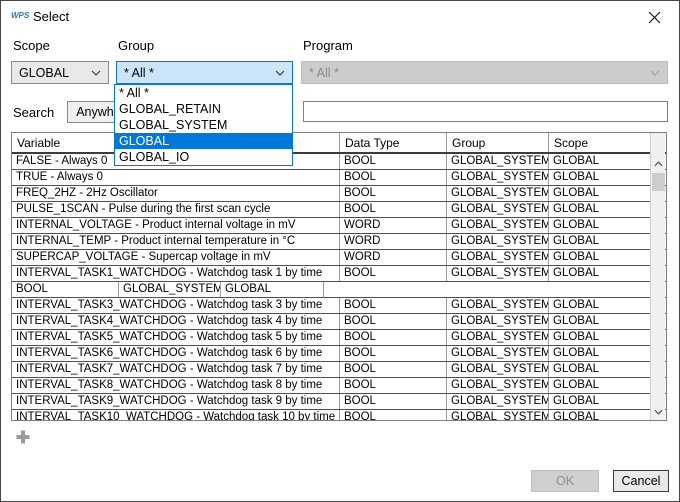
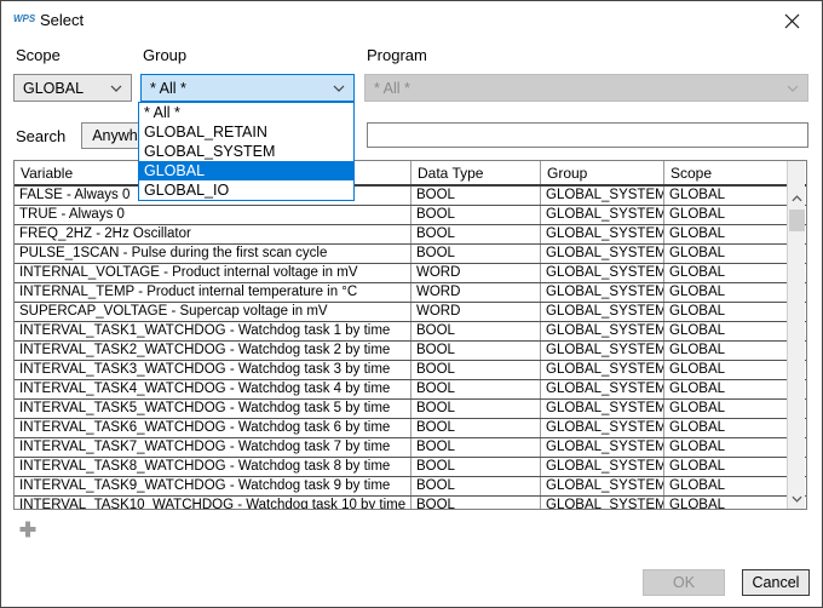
  WPS
  Select
  Scope
  Group
  Program
  GLOBAL
  * All *
  * All *
  * All *
  GLOBAL_RETAIN
  GLOBAL_SYSTEM
  GLOBAL
  GLOBAL_IO
  Search
  Variable
  Data Type
  Group
  Scope
  FALSE - Always 0
  BOOL
  GLOBAL_SYSTEM
  GLOBAL
  TRUE - Always 0
  BOOL
  GLOBAL_SYSTEM
  GLOBAL
  FREQ_2HZ - 2Hz Oscillator
  BOOL
  GLOBAL_SYSTEM
  GLOBAL
  PULSE_1SCAN - Pulse during the first scan cycle
  BOOL
  GLOBAL_SYSTEM
  GLOBAL
  INTERNAL_VOLTAGE - Product internal voltage in mV
  WORD
  GLOBAL_SYSTEM
  GLOBAL
  INTERNAL_TEMP - Product internal temperature in °C
  WORD
  GLOBAL_SYSTEM
  GLOBAL
  SUPERCAP_VOLTAGE - Supercap voltage in mV
  WORD
  GLOBAL_SYSTEM
  GLOBAL
  INTERVAL_TASK1_WATCHDOG - Watchdog task 1 by time
  BOOL
  GLOBAL_SYSTEM
  GLOBAL
+ INTERVAL_TASK2_WATCHDOG - Watchdog task 2 by time
  BOOL
  GLOBAL_SYSTEM
  GLOBAL
  INTERVAL_TASK3_WATCHDOG - Watchdog task 3 by time
  BOOL
  GLOBAL_SYSTEM
  GLOBAL
  INTERVAL_TASK4_WATCHDOG - Watchdog task 4 by time
  BOOL
  GLOBAL_SYSTEM
  GLOBAL
  INTERVAL_TASK5_WATCHDOG - Watchdog task 5 by time
  BOOL
  GLOBAL_SYSTEM
  GLOBAL
  INTERVAL_TASK6_WATCHDOG - Watchdog task 6 by time
  BOOL
  GLOBAL_SYSTEM
  GLOBAL
  INTERVAL_TASK7_WATCHDOG - Watchdog task 7 by time
  BOOL
  GLOBAL_SYSTEM
  GLOBAL
  INTERVAL_TASK8_WATCHDOG - Watchdog task 8 by time
  BOOL
  GLOBAL_SYSTEM
  GLOBAL
  INTERVAL_TASK9_WATCHDOG - Watchdog task 9 by time
  BOOL
  GLOBAL_SYSTEM
  GLOBAL
  INTERVAL_TASK10_WATCHDOG - Watchdog task 10 by time
  BOOL
  GLOBAL_SYSTEM
  GLOBAL
  OK
  Cancel
